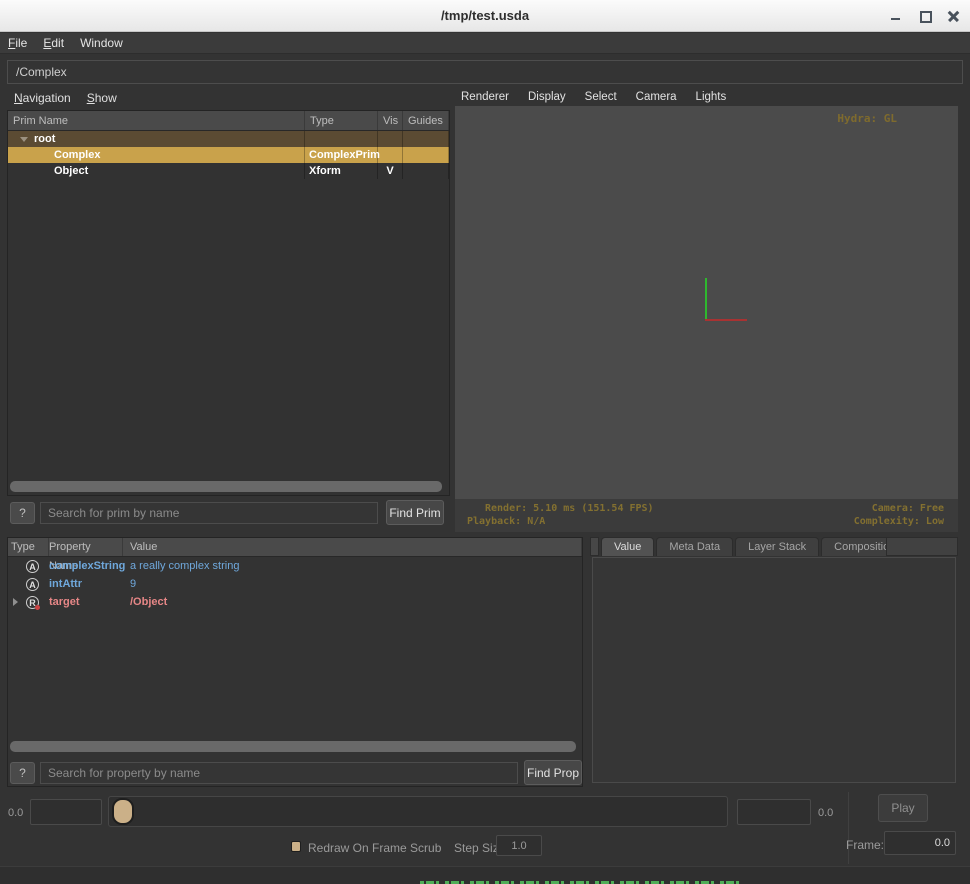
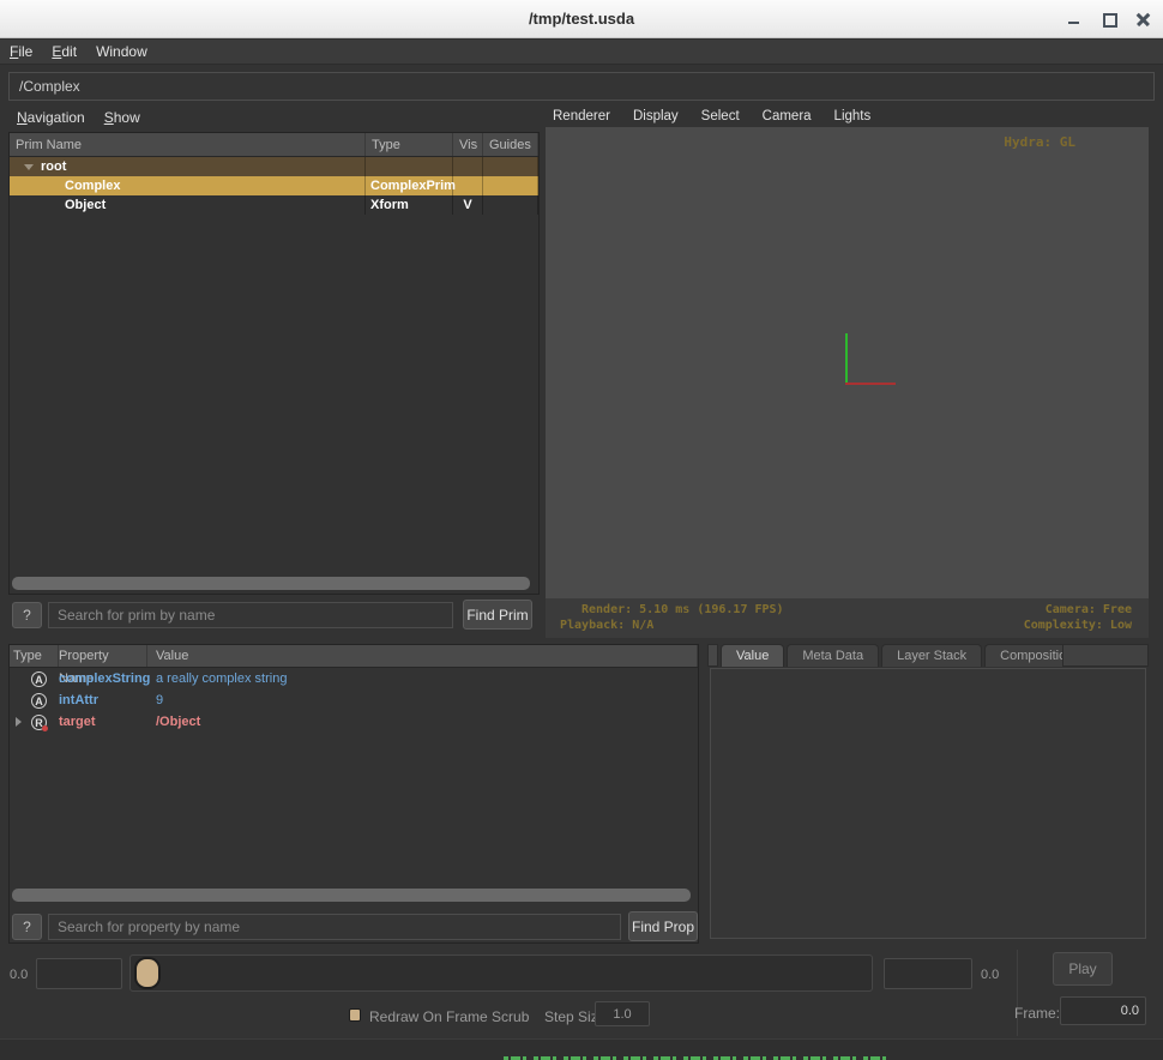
  /tmp/test.usda
  File
  Edit
  Window
  /Complex
  Navigation
  Show
  Prim Name
  Type
  Vis
  Guides
  root
  Complex
  ComplexPrim
  Object
  Xform
  V
  ?
  Search for prim by name
  Find Prim
  Renderer
  Display
  Select
  Camera
  Lights
  Hydra: GL
- Render: 5.10 ms (151.54 FPS)
+ Render: 5.10 ms (196.17 FPS)
  Playback: N/A
  Camera: Free
  Complexity: Low
  Type
  Property Name
  Value
  A
  complexString
  a really complex string
  A
  intAttr
  9
  R
  target
  /Object
  ?
  Search for property by name
  Find Prop
  Value
  Meta Data
  Layer Stack
  Compositi
  0.0
  0.0
  Play
  Redraw On Frame Scrub
  Step Si
  1.0
  Frame:
  0.0
